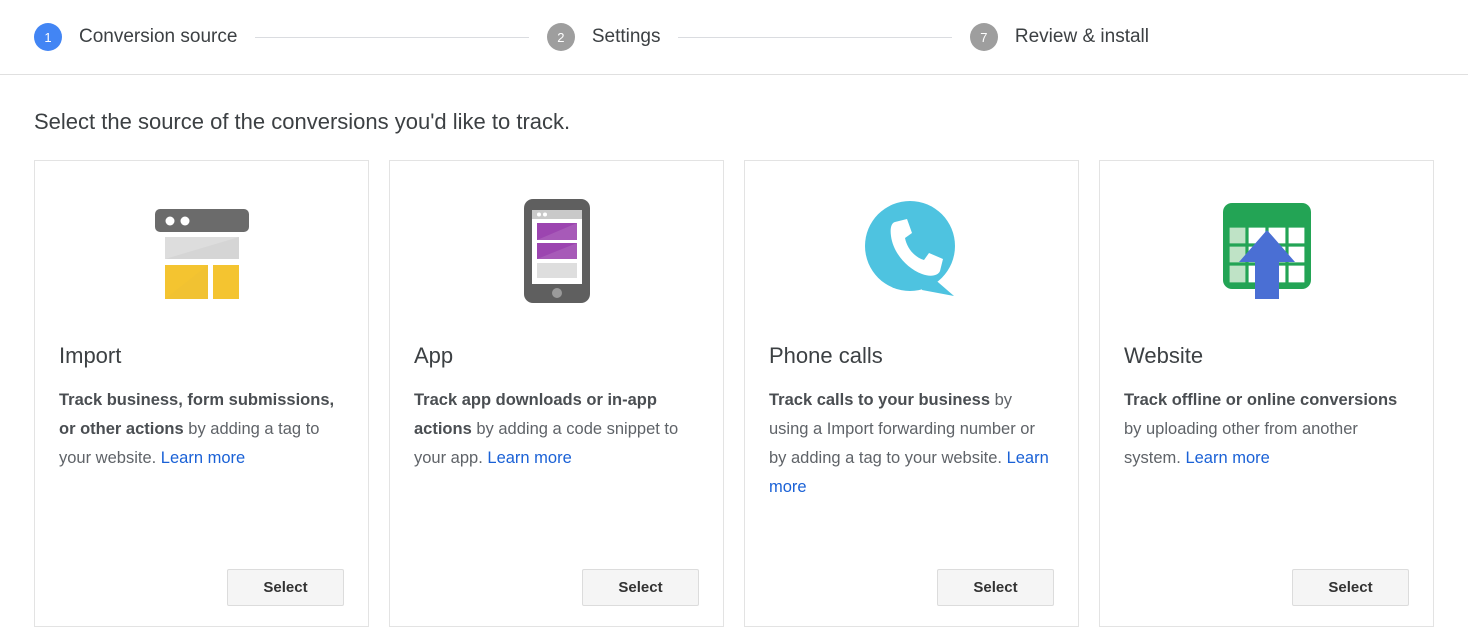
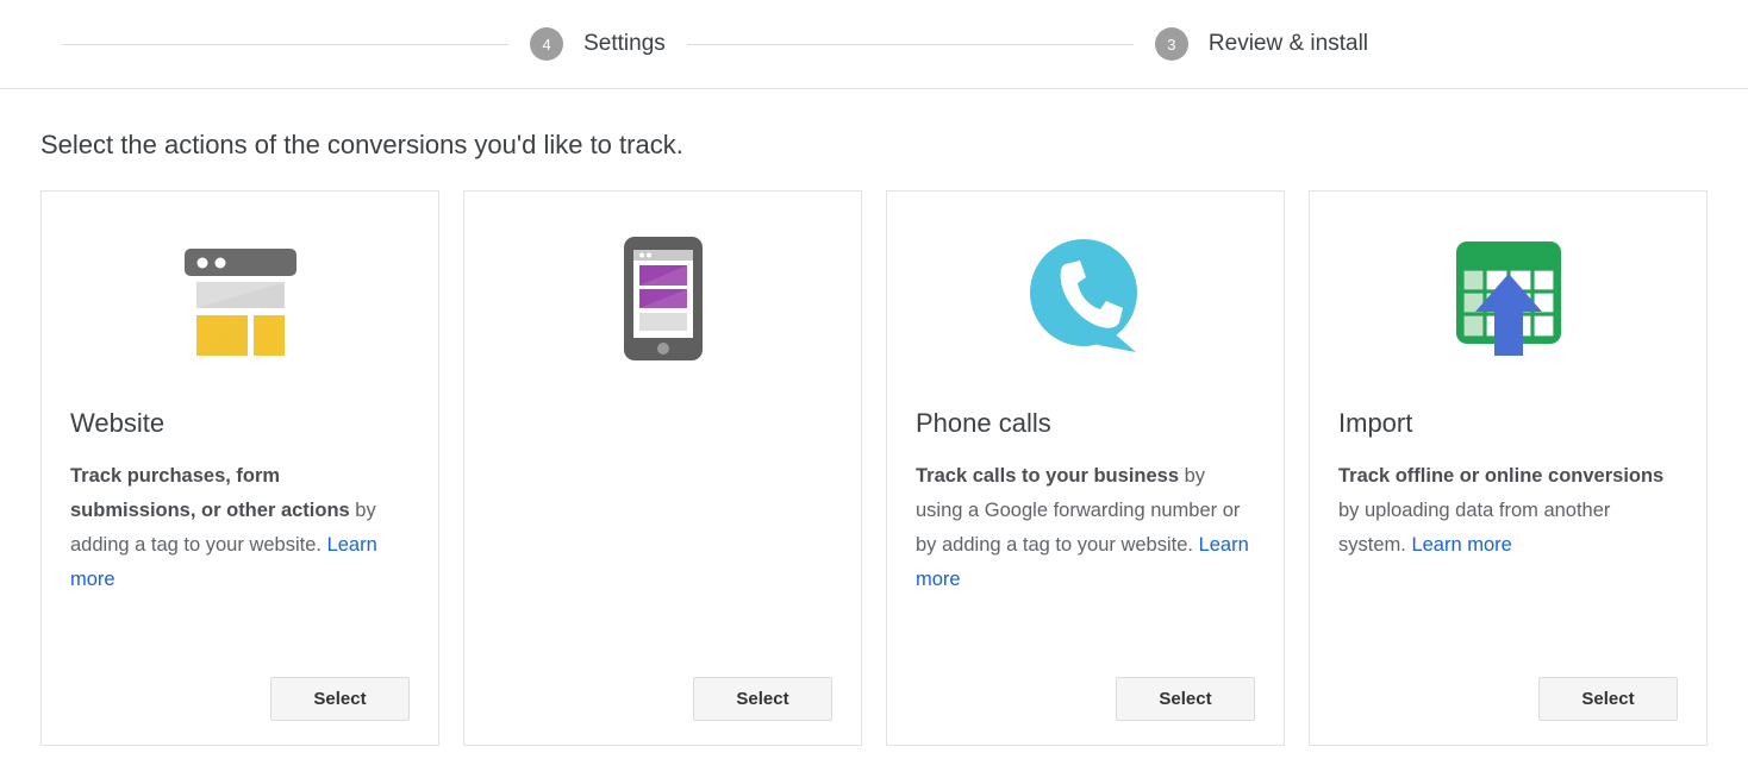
- 1
- Conversion source
- 2
+ 4
  Settings
- 7
+ 3
  Review & install
- Select the source of the conversions you'd like to track.
+ Select the actions of the conversions you'd like to track.
- Import
+ Website
- Track business, form submissions, or other actions by adding a tag to your website. Learn more
+ Track purchases, form submissions, or other actions by adding a tag to your website. Learn more
  Select
- App
- Track app downloads or in-app actions by adding a code snippet to your app. Learn more
  Select
  Phone calls
- Track calls to your business by using a Import forwarding number or by adding a tag to your website. Learn more
+ Track calls to your business by using a Google forwarding number or by adding a tag to your website. Learn more
  Select
- Website
+ Import
- Track offline or online conversions by uploading other from another system. Learn more
+ Track offline or online conversions by uploading data from another system. Learn more
  Select
